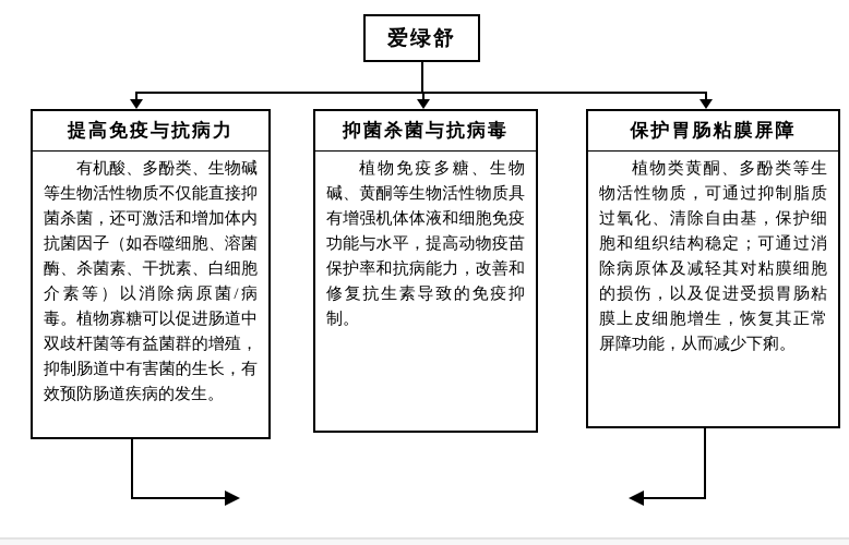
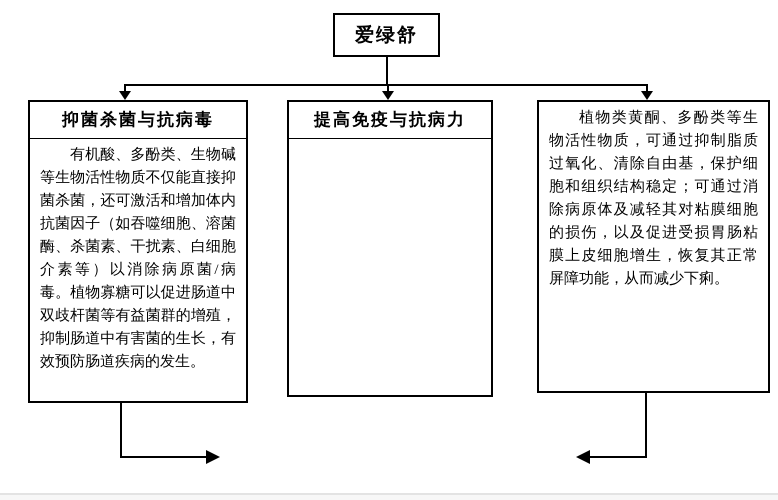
  爱绿舒
- 提高免疫与抗病力
+ 抑菌杀菌与抗病毒
  有机酸、多酚类、生物碱等生物活性物质不仅能直接抑菌杀菌，还可激活和增加体内抗菌因子（如吞噬细胞、溶菌酶、杀菌素、干扰素、白细胞介素等）以消除病原菌/病毒。植物寡糖可以促进肠道中双歧杆菌等有益菌群的增殖，抑制肠道中有害菌的生长，有效预防肠道疾病的发生。
- 抑菌杀菌与抗病毒
+ 提高免疫与抗病力
- 植物免疫多糖、生物碱、黄酮等生物活性物质具有增强机体体液和细胞免疫功能与水平，提高动物疫苗保护率和抗病能力，改善和修复抗生素导致的免疫抑制。
- 保护胃肠粘膜屏障
  植物类黄酮、多酚类等生物活性物质，可通过抑制脂质过氧化、清除自由基，保护细胞和组织结构稳定；可通过消除病原体及减轻其对粘膜细胞的损伤，以及促进受损胃肠粘膜上皮细胞增生，恢复其正常屏障功能，从而减少下痢。
